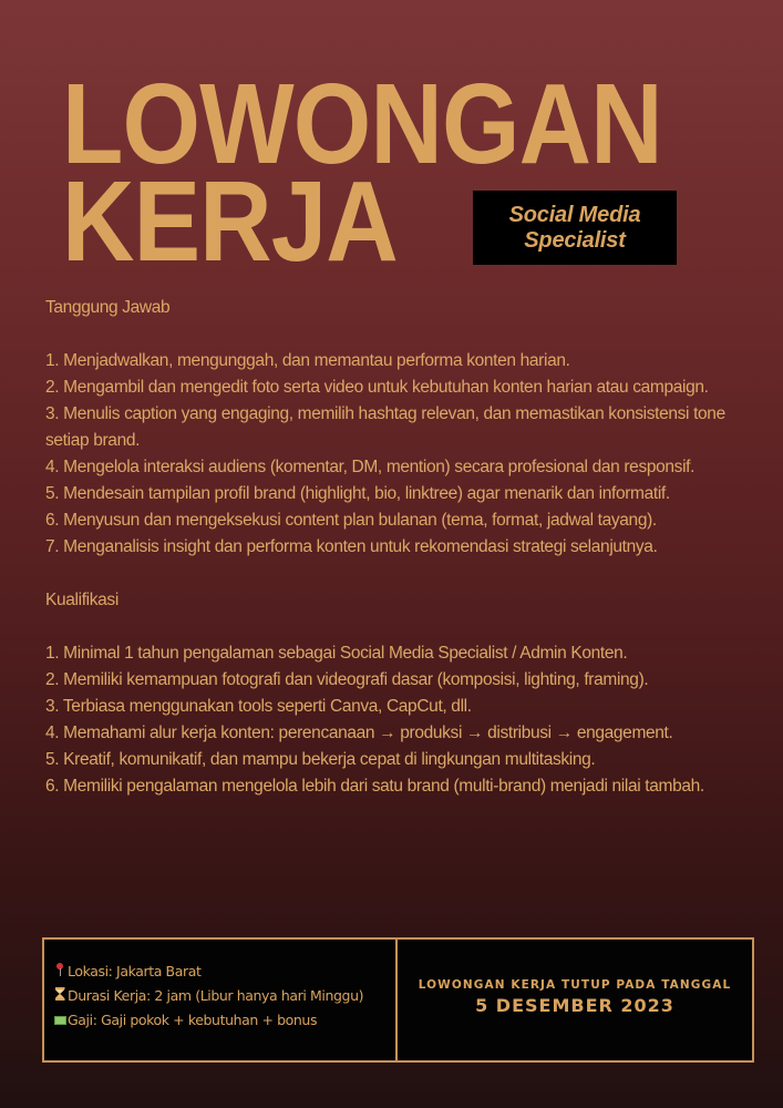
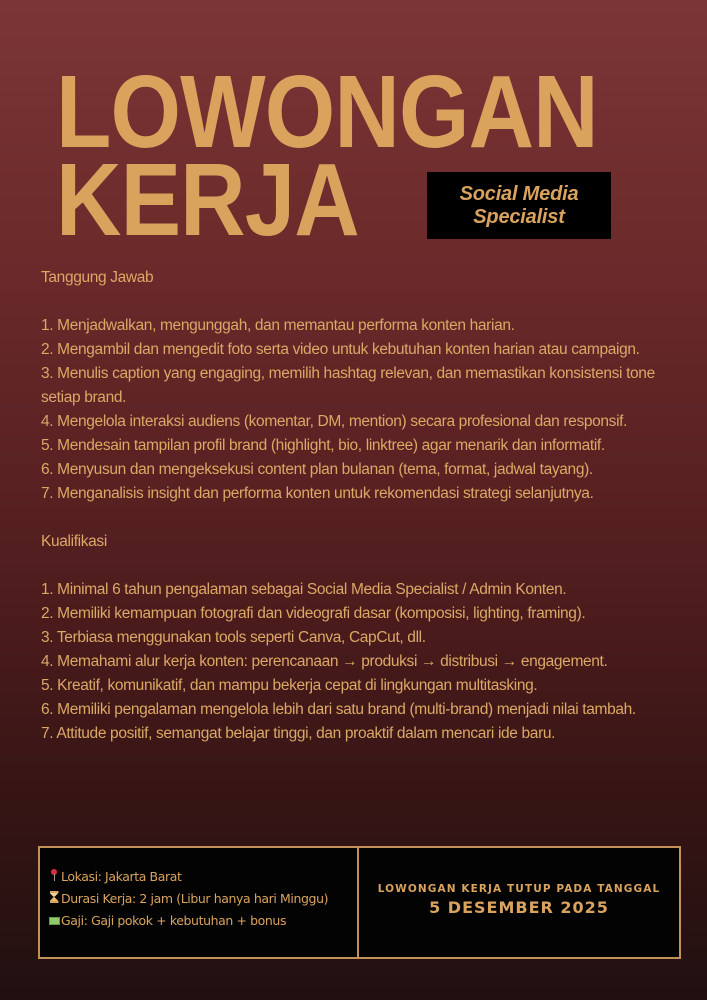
  LOWONGAN
  KERJA
  Social Media
  Specialist
  Tanggung Jawab
  1. Menjadwalkan, mengunggah, dan memantau performa konten harian.
  2. Mengambil dan mengedit foto serta video untuk kebutuhan konten harian atau campaign.
  3. Menulis caption yang engaging, memilih hashtag relevan, dan memastikan konsistensi tone setiap brand.
  4. Mengelola interaksi audiens (komentar, DM, mention) secara profesional dan responsif.
  5. Mendesain tampilan profil brand (highlight, bio, linktree) agar menarik dan informatif.
  6. Menyusun dan mengeksekusi content plan bulanan (tema, format, jadwal tayang).
  7. Menganalisis insight dan performa konten untuk rekomendasi strategi selanjutnya.
  Kualifikasi
- 1. Minimal 1 tahun pengalaman sebagai Social Media Specialist / Admin Konten.
+ 1. Minimal 6 tahun pengalaman sebagai Social Media Specialist / Admin Konten.
  2. Memiliki kemampuan fotografi dan videografi dasar (komposisi, lighting, framing).
  3. Terbiasa menggunakan tools seperti Canva, CapCut, dll.
  4. Memahami alur kerja konten: perencanaan → produksi → distribusi → engagement.
  5. Kreatif, komunikatif, dan mampu bekerja cepat di lingkungan multitasking.
  6. Memiliki pengalaman mengelola lebih dari satu brand (multi-brand) menjadi nilai tambah.
+ 7. Attitude positif, semangat belajar tinggi, dan proaktif dalam mencari ide baru.
  Lokasi: Jakarta Barat
  Durasi Kerja: 2 jam (Libur hanya hari Minggu)
  Gaji: Gaji pokok + kebutuhan + bonus
  LOWONGAN KERJA TUTUP PADA TANGGAL
- 5 DESEMBER 2023
+ 5 DESEMBER 2025
